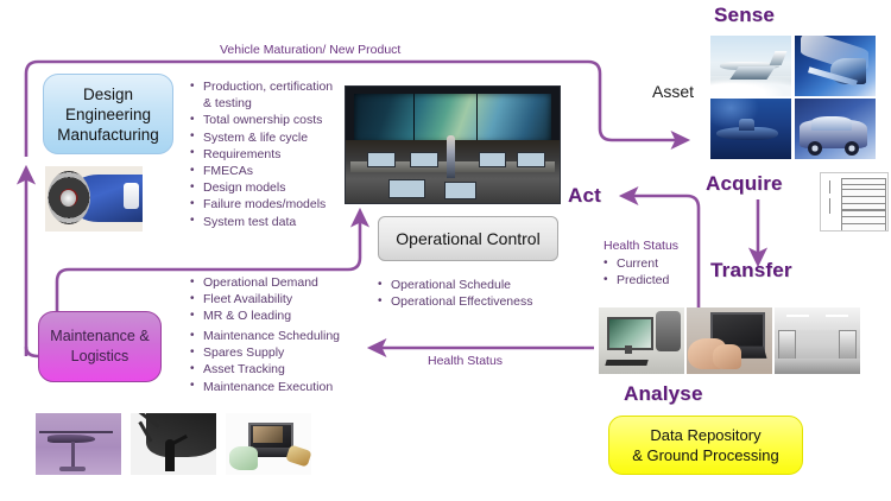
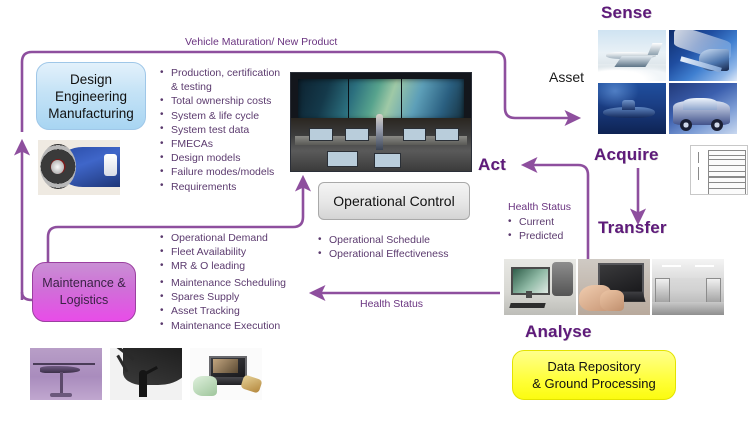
  Vehicle Maturation/ New Product
  Design
  Engineering
  Manufacturing
  Maintenance &
  Logistics
  Operational Control
  Data Repository
  & Ground Processing
  Production, certification & testing
  Total ownership costs
  System & life cycle
- Requirements
+ System test data
  FMECAs
  Design models
  Failure modes/models
- System test data
+ Requirements
  Operational Demand
  Fleet Availability
  MR & O leading
  Maintenance Scheduling
  Spares Supply
  Asset Tracking
  Maintenance Execution
  Operational Schedule
  Operational Effectiveness
  Health Status
  Current
  Predicted
  Health Status
  Sense
  Acquire
  Transfer
  Analyse
  Act
  Asset
